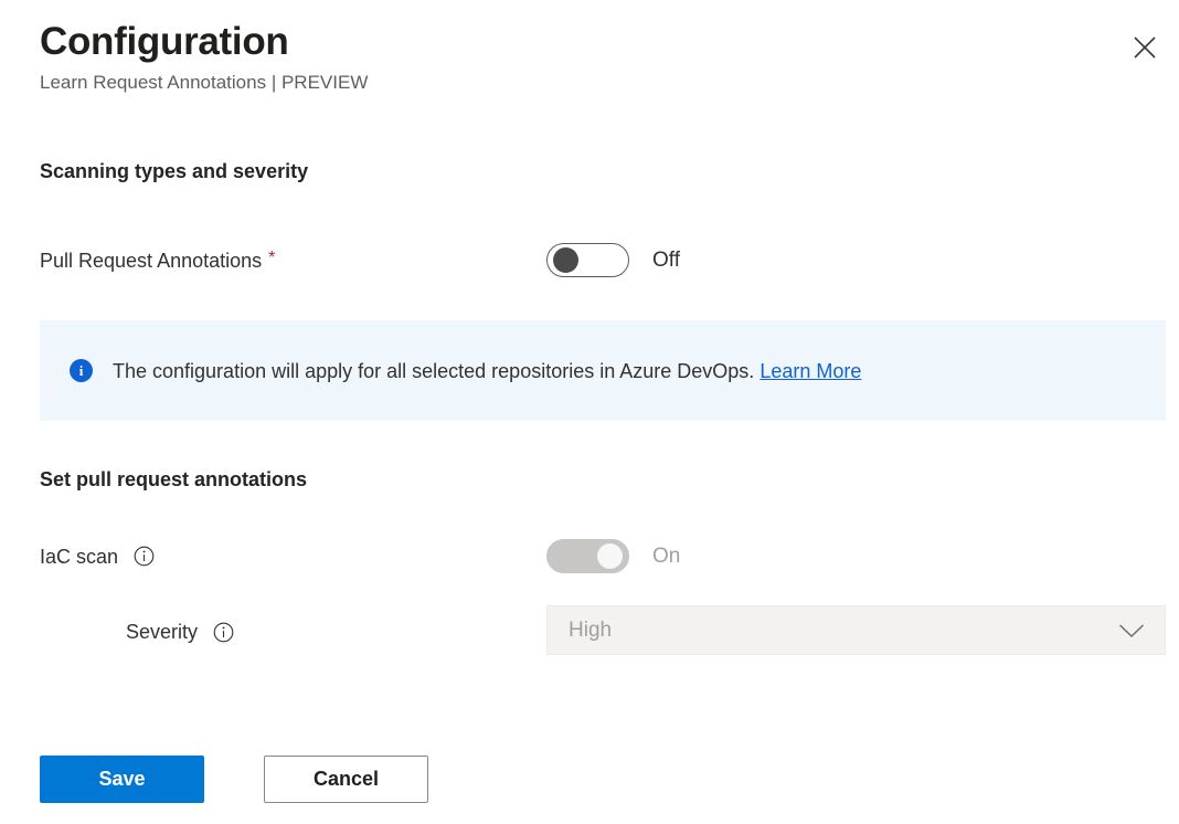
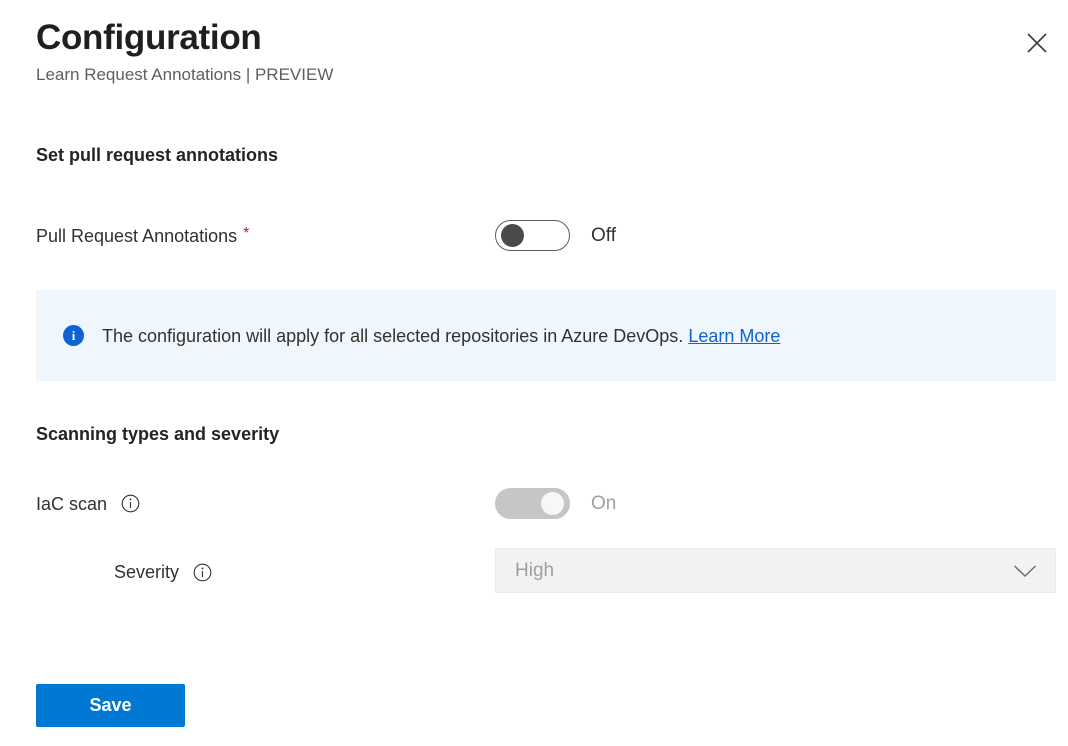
  Configuration
  Learn Request Annotations | PREVIEW
- Scanning types and severity
+ Set pull request annotations
  Pull Request Annotations
  *
  Off
  i
  The configuration will apply for all selected repositories in Azure DevOps. Learn More
- Set pull request annotations
+ Scanning types and severity
  IaC scan
  On
  Severity
  High
  Save
- Cancel
